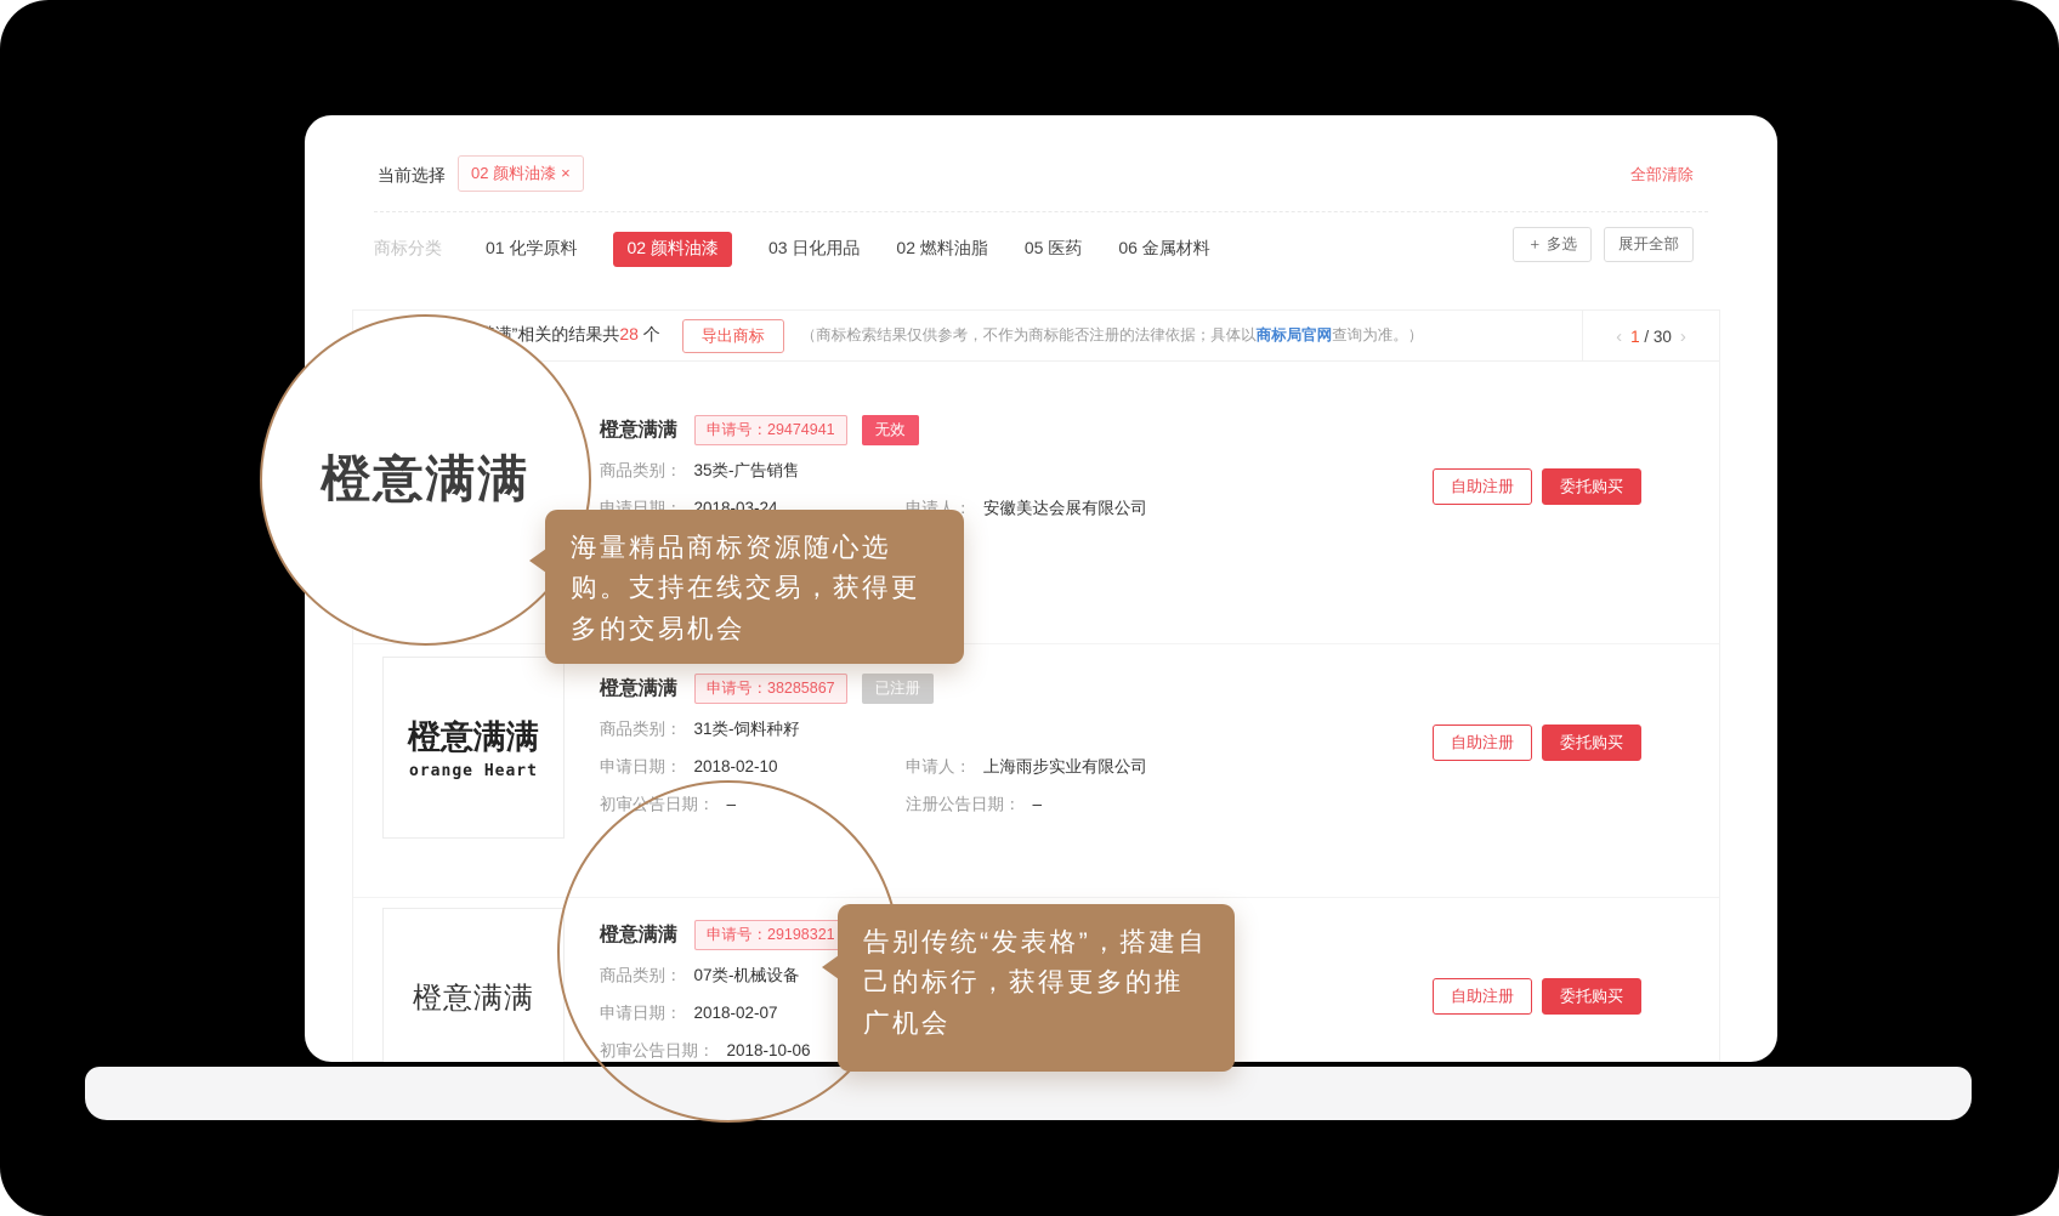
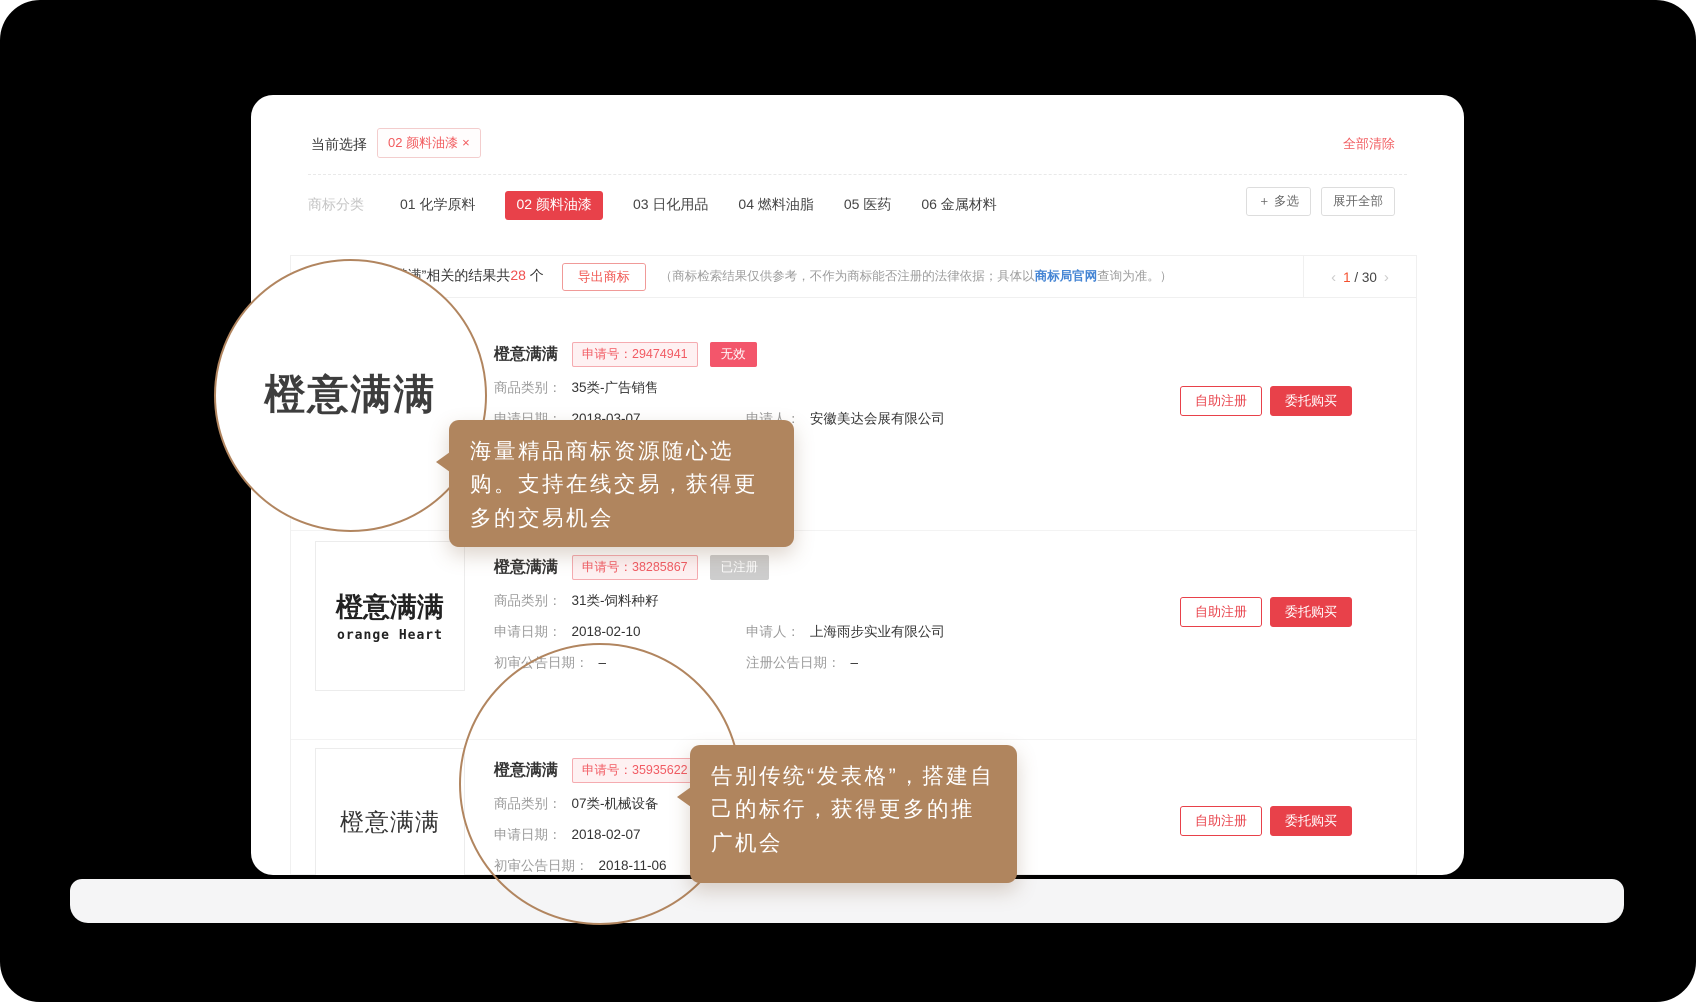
  当前选择
  02 颜料油漆 ×
  全部清除
  商标分类
  01 化学原料
  02 颜料油漆
  03 日化用品
- 02 燃料油脂
+ 04 燃料油脂
  05 医药
  06 金属材料
  ＋ 多选
  展开全部
  导出商标
  （商标检索结果仅供参考，不作为商标能否注册的法律依据；具体以商标局官网查询为准。）
  ‹
  1 / 30
  ›
  橙意满满
  申请号：29474941
  无效
  商品类别： 35类-广告销售
- 申请日期： 2018-03-24
+ 申请日期： 2018-03-07
  申请人： 安徽美达会展有限公司
  自助注册
  委托购买
  橙意满满
  orange Heart
  橙意满满
  申请号：38285867
  已注册
  商品类别： 31类-饲料种籽
  申请日期： 2018-02-10
  申请人： 上海雨步实业有限公司
  初审公告日期： –
  注册公告日期： –
  自助注册
  委托购买
  橙意满满
  橙意满满
- 申请号：29198321
+ 申请号：35935622
  商品类别： 07类-机械设备
  申请日期： 2018-02-07
- 初审公告日期： 2018-10-06
+ 初审公告日期： 2018-11-06
  自助注册
  委托购买
  橙意满满
  海量精品商标资源随心选购。支持在线交易，获得更多的交易机会
  告别传统“发表格”，搭建自己的标行，获得更多的推广机会
